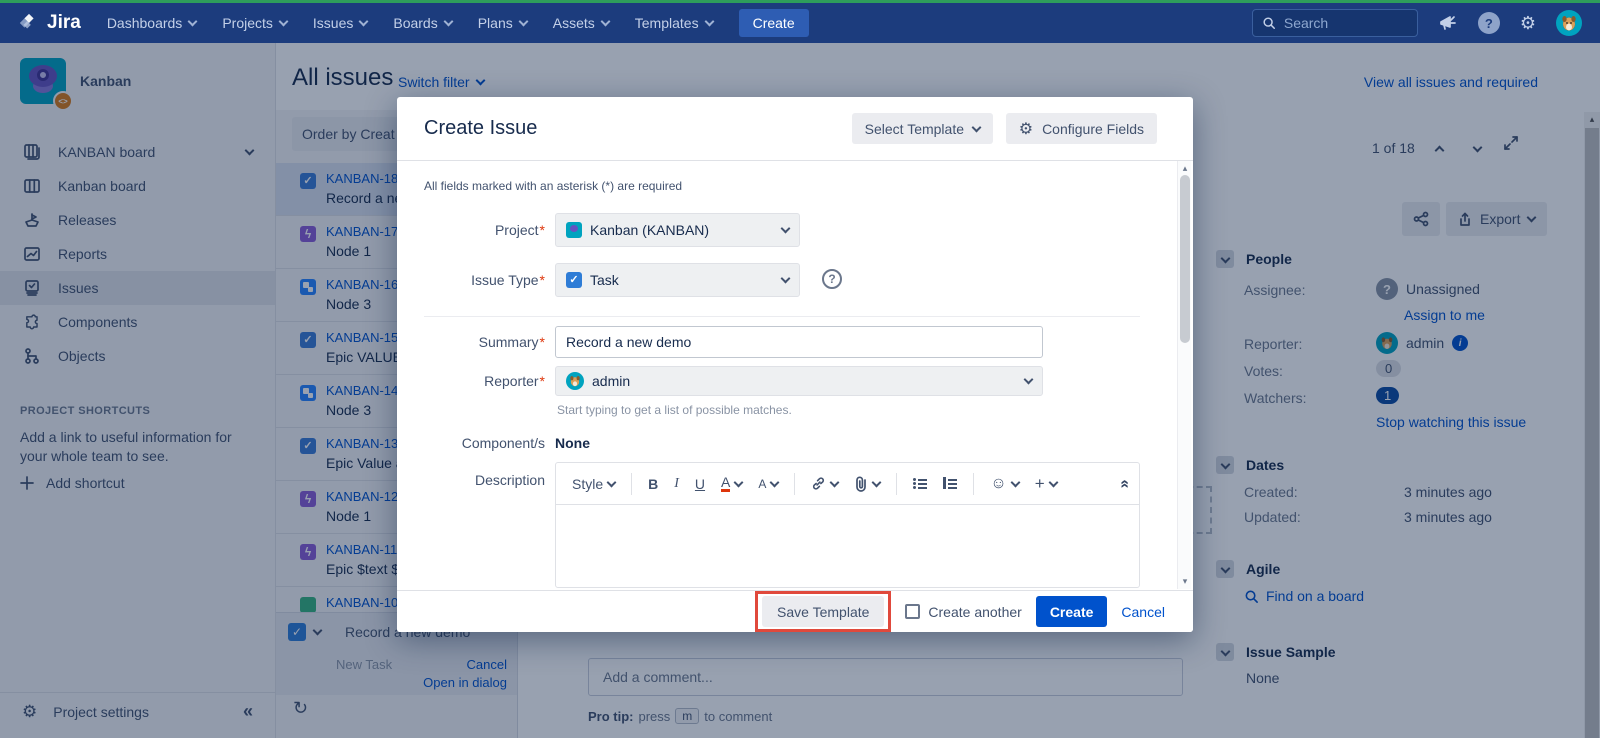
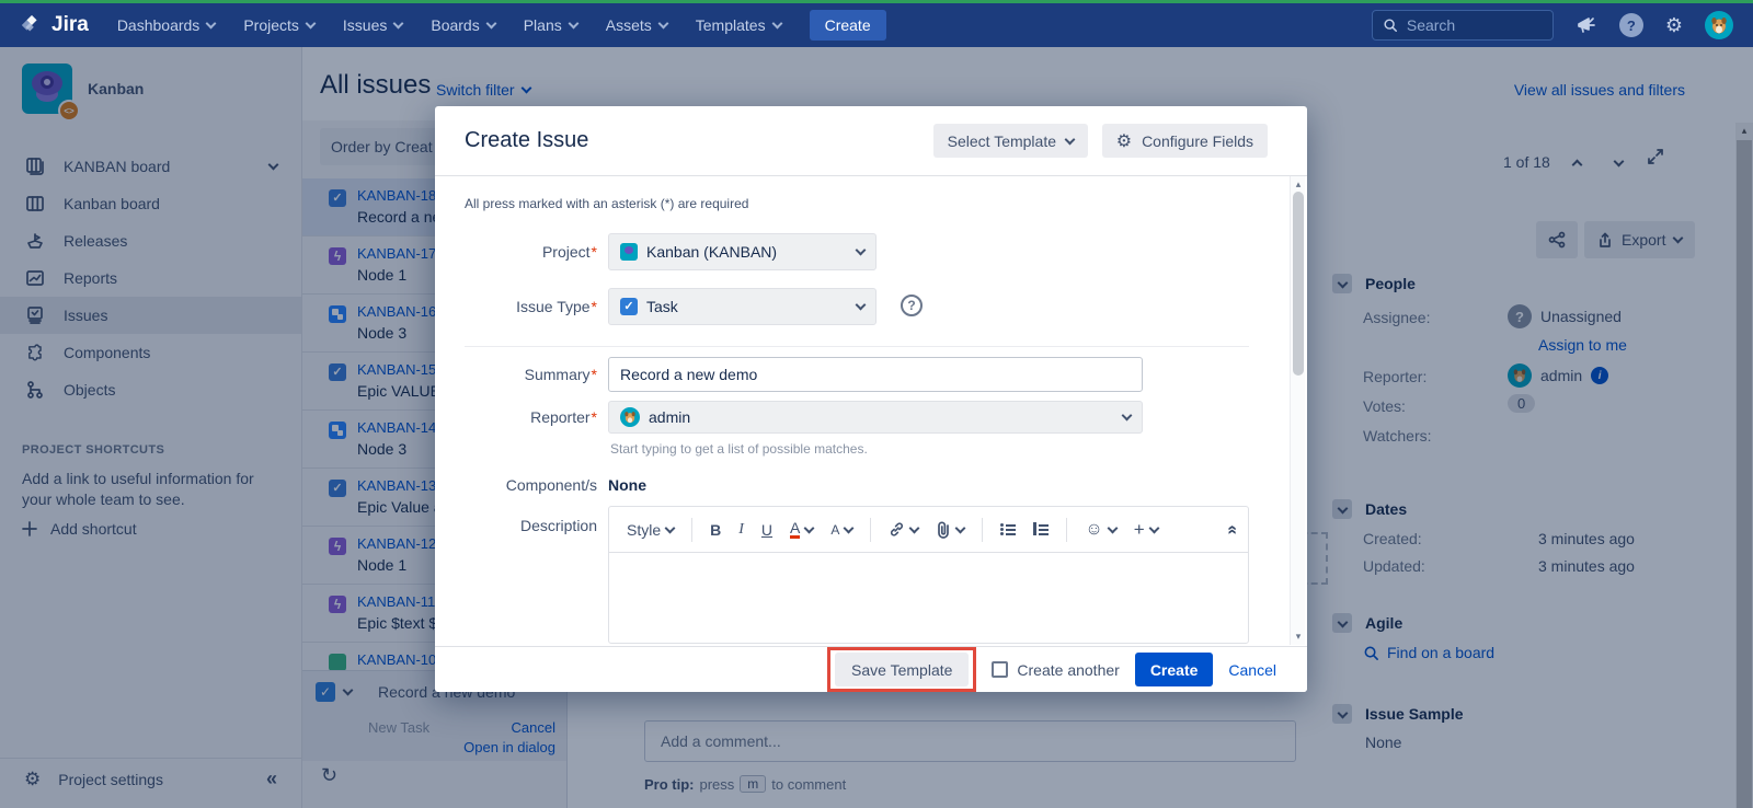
  Jira
  Dashboards
  Projects
  Issues
  Boards
  Plans
  Assets
  Templates
  Create
  Search
  ?
  ⚙
  <>
  Kanban
  KANBAN board
  Kanban board
  Releases
  Reports
  Issues
  Components
  Objects
  PROJECT SHORTCUTS
  Add a link to useful information for your whole team to see.
  Add shortcut
  ⚙
  Project settings
  «
  All issues
  Switch filter
- View all issues and required
+ View all issues and filters
  Order by Creat
  KANBAN-18
  Record a n
  KANBAN-17
  Node 1
  KANBAN-16
  Node 3
  KANBAN-15
  Epic VALU
  KANBAN-14
  Node 3
  KANBAN-13
  Epic Value
  KANBAN-12
  Node 1
  KANBAN-11
  Epic $text $
  KANBAN-10
  ✓
  Record a new demo
  New Task
  Cancel
  Open in dialog
  ↻
  1 of 18
  Export
  People
  Assignee:
  ?
  Unassigned
  Assign to me
  Reporter:
  admin
  i
  Votes:
  0
  Watchers:
- 1
- Stop watching this issue
  Dates
  Created:
  3 minutes ago
  Updated:
  3 minutes ago
  Agile
  Find on a board
  Issue Sample
  None
  Add a comment...
  Pro tip:
  press
  m
  to comment
  ▴
  Create Issue
  Select Template
  ⚙
  Configure Fields
- All fields marked with an asterisk (*) are required
+ All press marked with an asterisk (*) are required
  Project
  Kanban (KANBAN)
  Issue Type
  ✓
  Task
  ?
  Summary
  Record a new demo
  Reporter
  admin
  Start typing to get a list of possible matches.
  Component/s
  None
  Description
  Style
  B
  I
  U
  A
  A
  ☺
  +
  Save Template
  Create another
  Create
  Cancel
  ▴
  ▾
